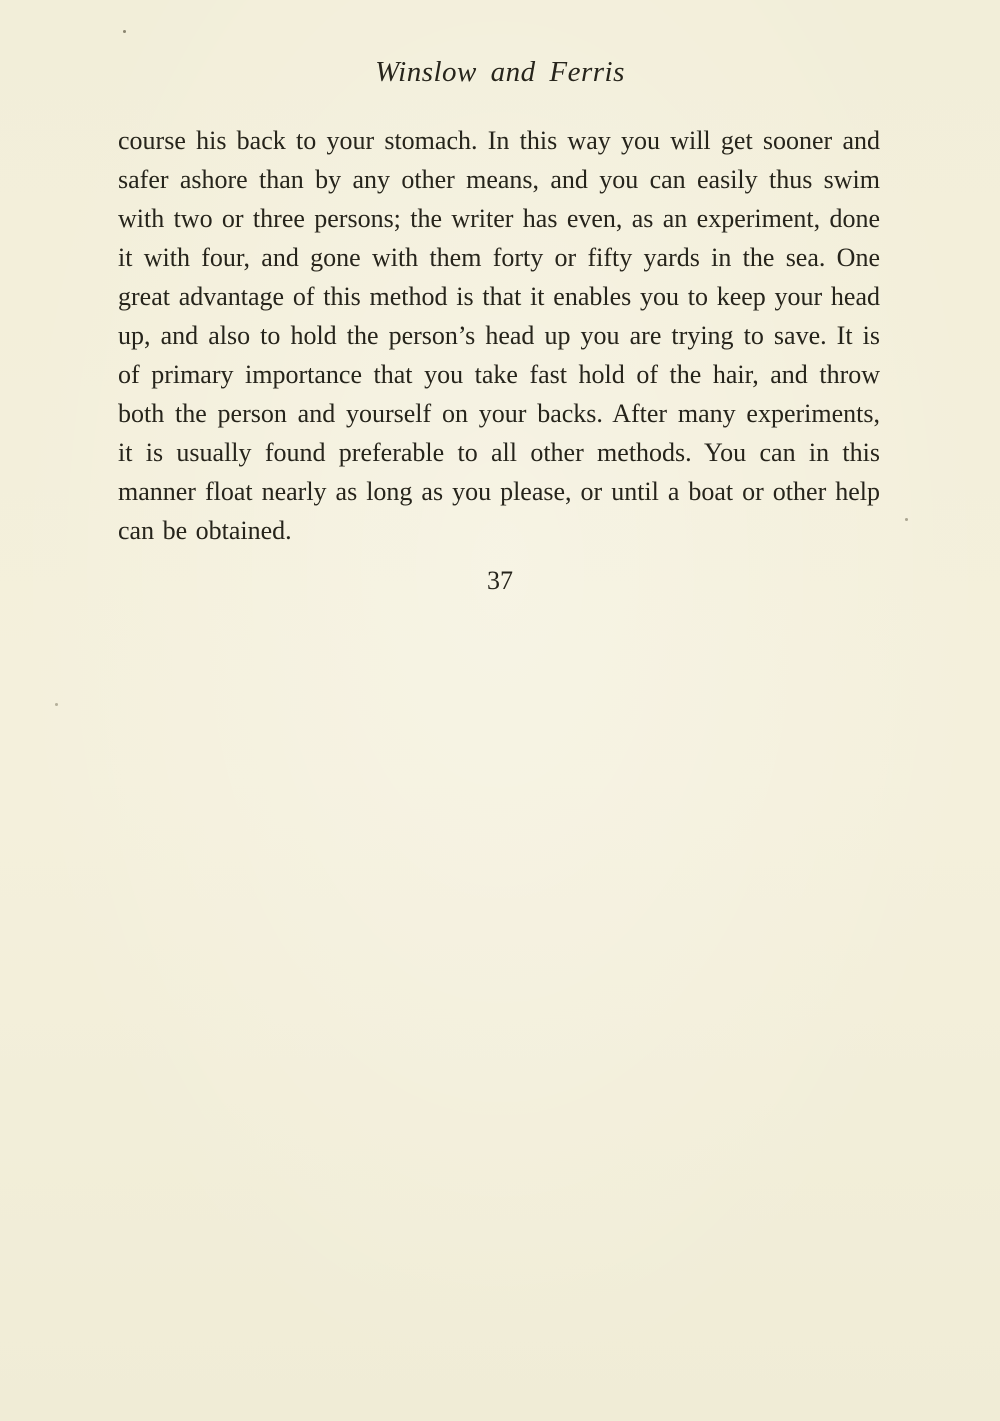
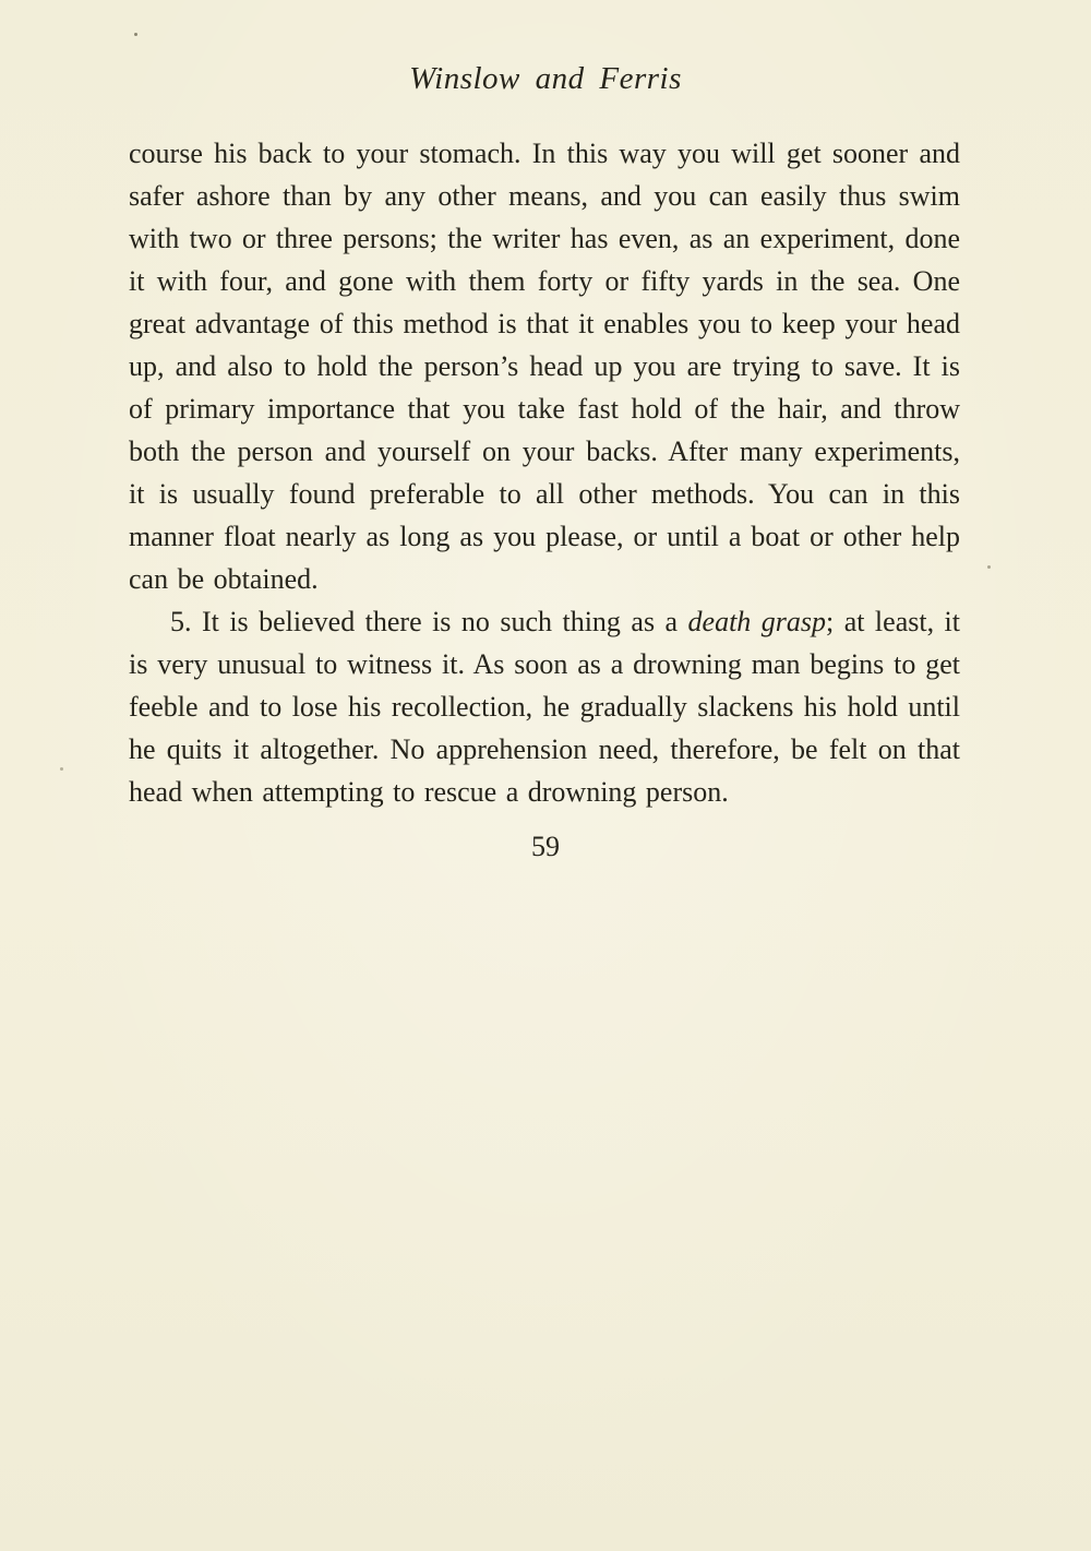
  Winslow and Ferris
  course his back to your stomach. In this way you will get sooner and safer ashore than by any other means, and you can easily thus swim with two or three persons; the writer has even, as an experiment, done it with four, and gone with them forty or fifty yards in the sea. One great advantage of this method is that it enables you to keep your head up, and also to hold the person’s head up you are trying to save. It is of primary importance that you take fast hold of the hair, and throw both the person and yourself on your backs. After many experiments, it is usually found preferable to all other methods. You can in this manner float nearly as long as you please, or until a boat or other help can be obtained.
+ 5. It is believed there is no such thing as a death grasp; at least, it is very unusual to witness it. As soon as a drowning man begins to get feeble and to lose his recollection, he gradually slackens his hold until he quits it altogether. No apprehension need, therefore, be felt on that head when attempting to rescue a drowning person.
- 37
+ 59
